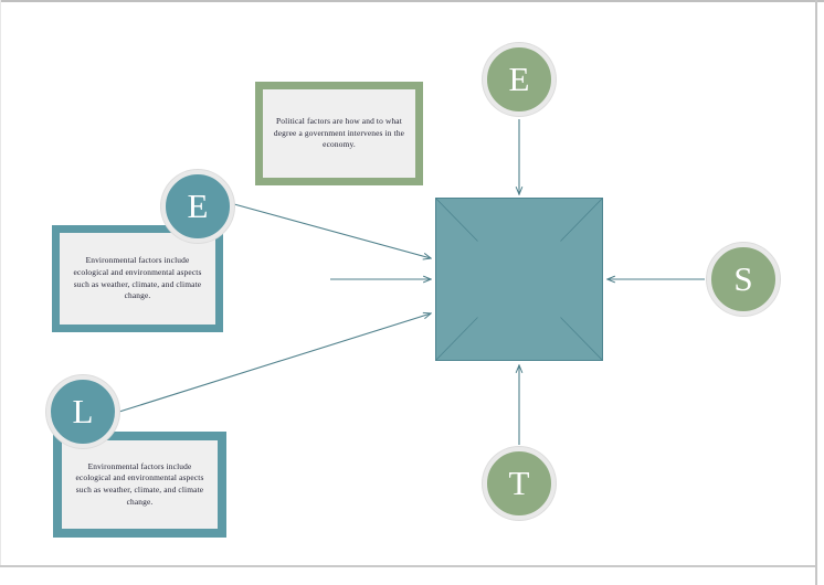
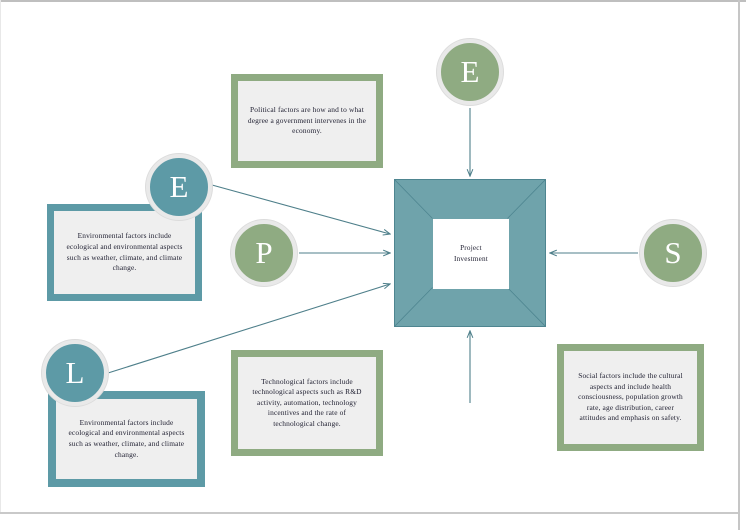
  Political factors are how and to what degree a government intervenes in the economy.
  Environmental factors include ecological and environmental aspects such as weather, climate, and climate change.
  Environmental factors include ecological and environmental aspects such as weather, climate, and climate change.
+ Technological factors include technological aspects such as R&D activity, automation, technology incentives and the rate of technological change.
+ Social factors include the cultural aspects and include health consciousness, population growth rate, age distribution, career attitudes and emphasis on safety.
+ Project
+ Investment
  E
  E
+ P
  S
- T
  L
